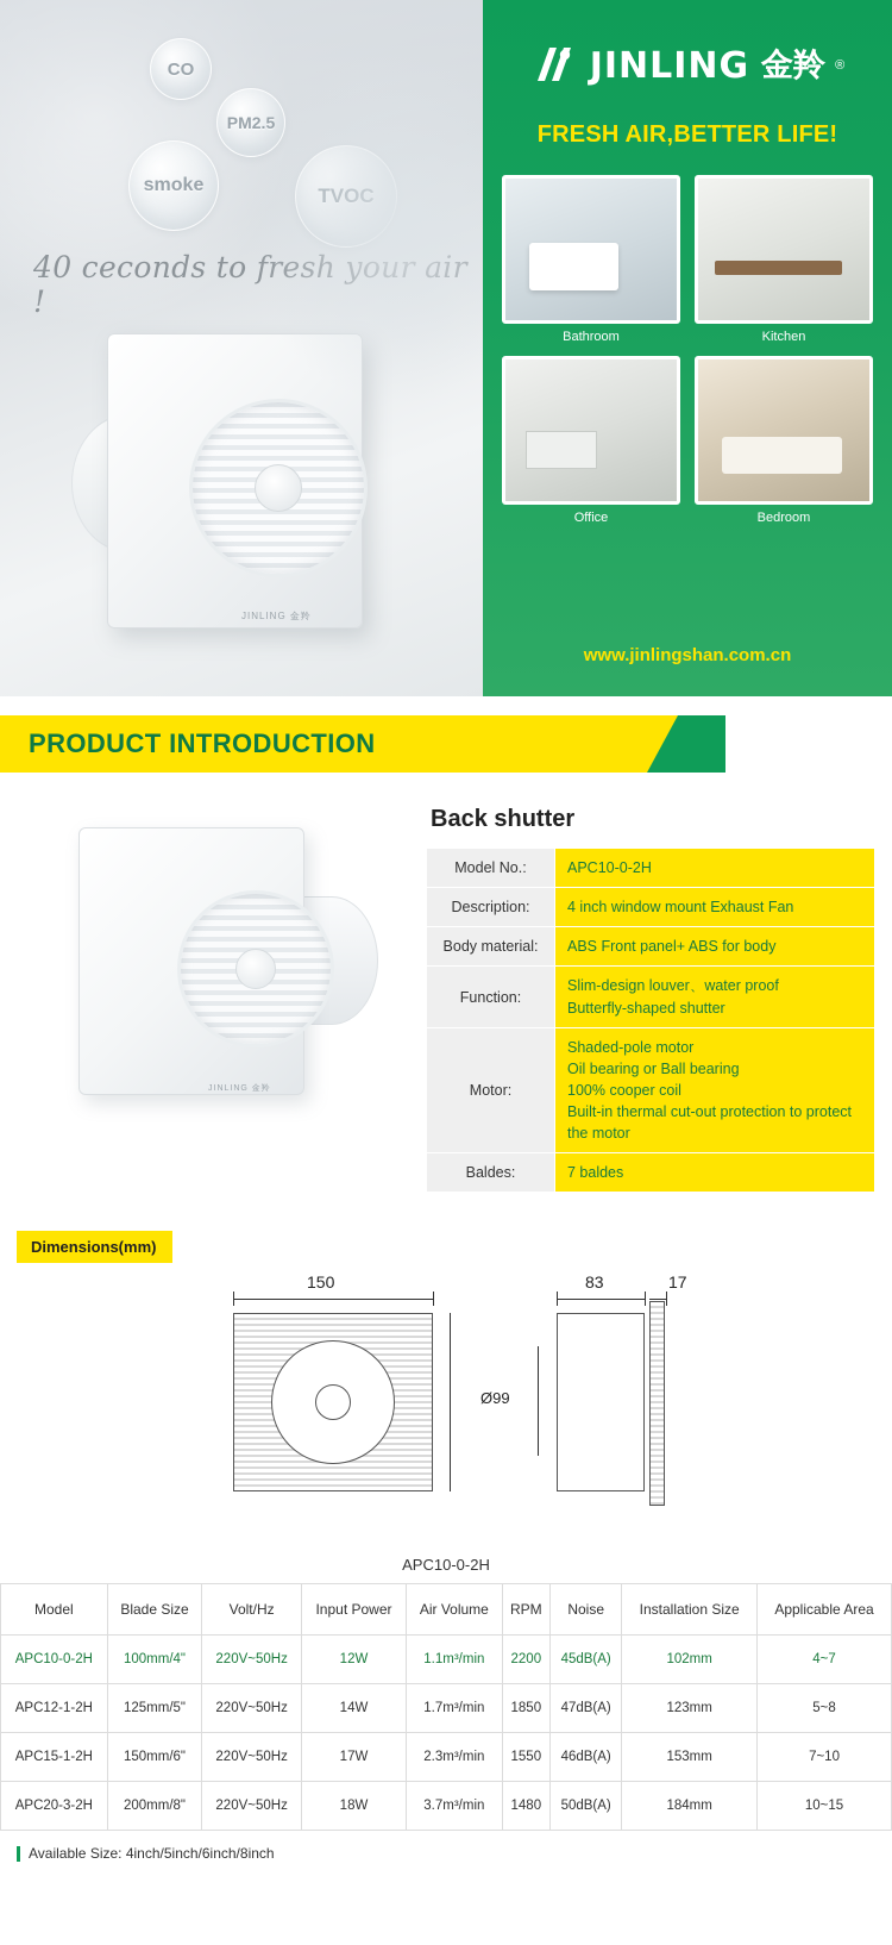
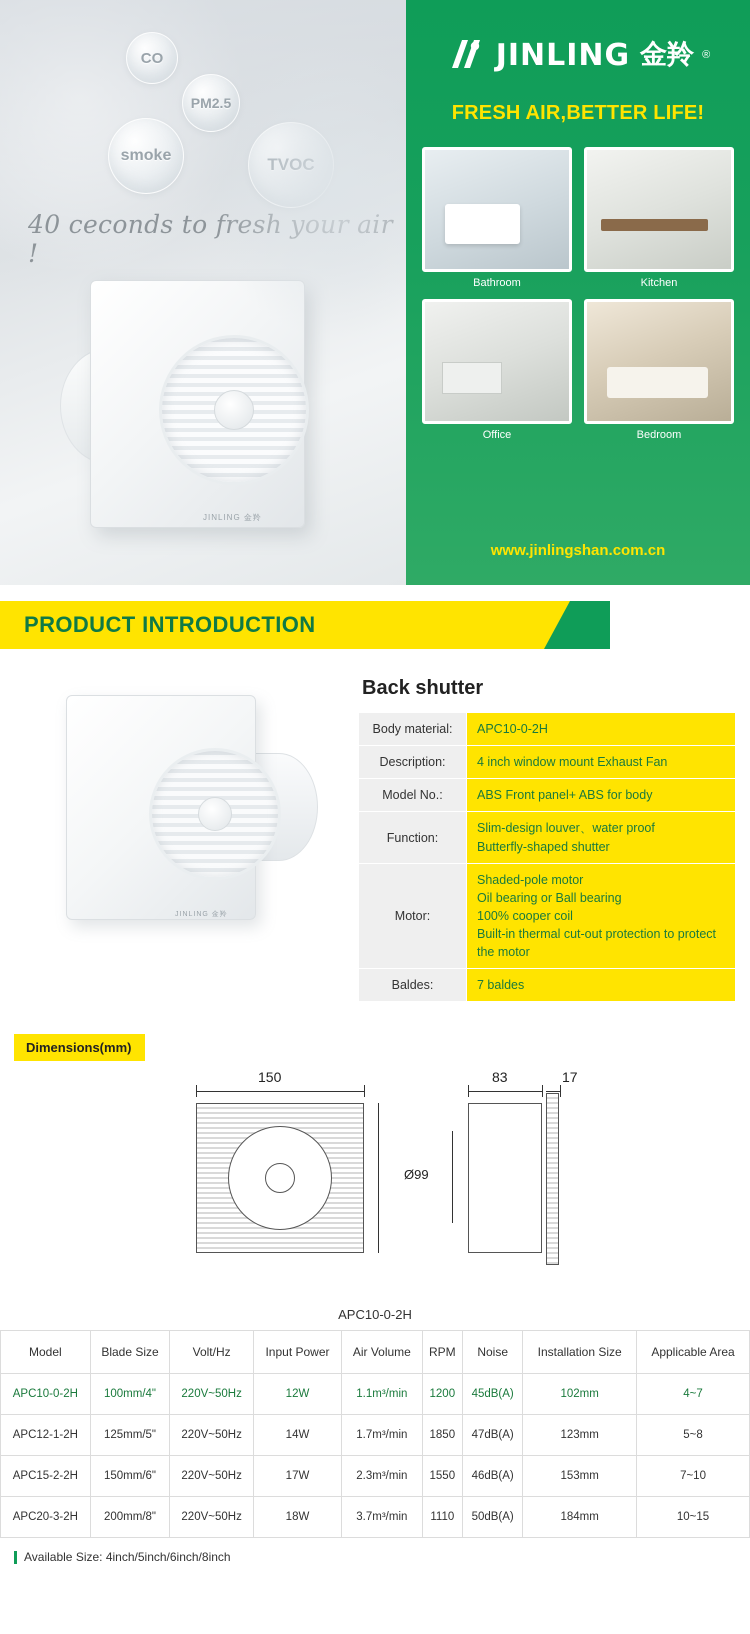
  CO
  smoke
  JINLING 金羚
  JINLING
  金羚
  ®
  FRESH AIR,BETTER LIFE!
  Bathroom
  Kitchen
  Office
  Bedroom
  www.jinlingshan.com.cn
  PRODUCT INTRODUCTION
  Back shutter
- Model No.:	APC10-0-2H
+ Body material:	APC10-0-2H
  Description:	4 inch window mount Exhaust Fan
- Body material:	ABS Front panel+ ABS for body
+ Model No.:	ABS Front panel+ ABS for body
  Function:	Slim-design louver、water proof Butterfly-shaped shutter
  Motor:	Shaded-pole motor Oil bearing or Ball bearing 100% cooper coil Built-in thermal cut-out protection to protect the motor
  Baldes:	7 baldes
  Dimensions(mm)
  150
  83
  17
  Ø99
  APC10-0-2H
  Model	Blade Size	Volt/Hz	Input Power	Air Volume	RPM	Noise	Installation Size	Applicable Area
- APC10-0-2H	100mm/4"	220V~50Hz	12W	1.1m³/min	2200	45dB(A)	102mm	4~7
+ APC10-0-2H	100mm/4"	220V~50Hz	12W	1.1m³/min	1200	45dB(A)	102mm	4~7
  APC12-1-2H	125mm/5"	220V~50Hz	14W	1.7m³/min	1850	47dB(A)	123mm	5~8
- APC15-1-2H	150mm/6"	220V~50Hz	17W	2.3m³/min	1550	46dB(A)	153mm	7~10
+ APC15-2-2H	150mm/6"	220V~50Hz	17W	2.3m³/min	1550	46dB(A)	153mm	7~10
- APC20-3-2H	200mm/8"	220V~50Hz	18W	3.7m³/min	1480	50dB(A)	184mm	10~15
+ APC20-3-2H	200mm/8"	220V~50Hz	18W	3.7m³/min	1110	50dB(A)	184mm	10~15
  Available Size: 4inch/5inch/6inch/8inch
